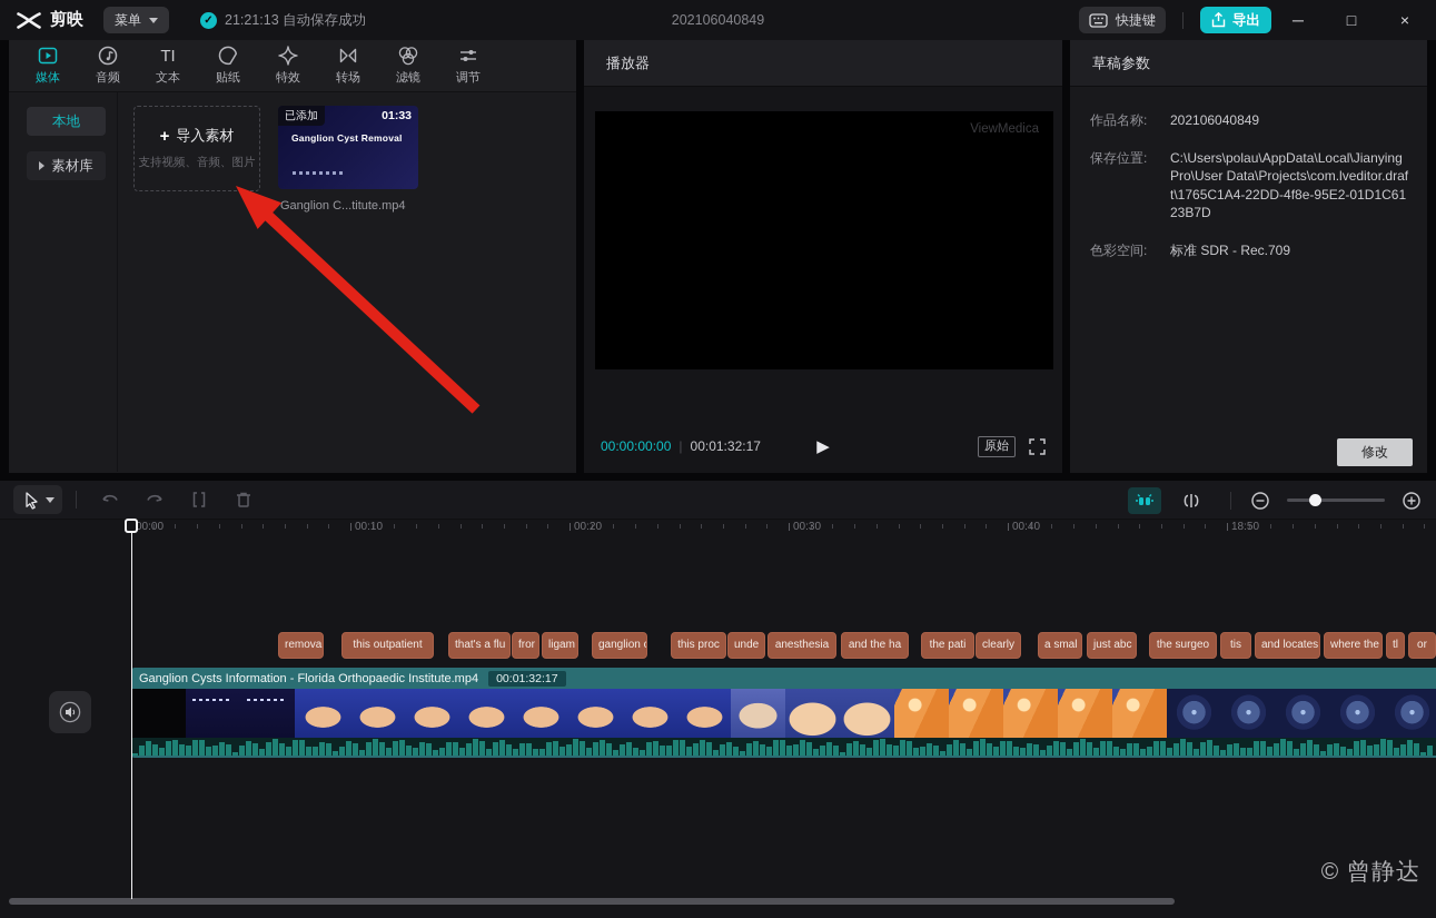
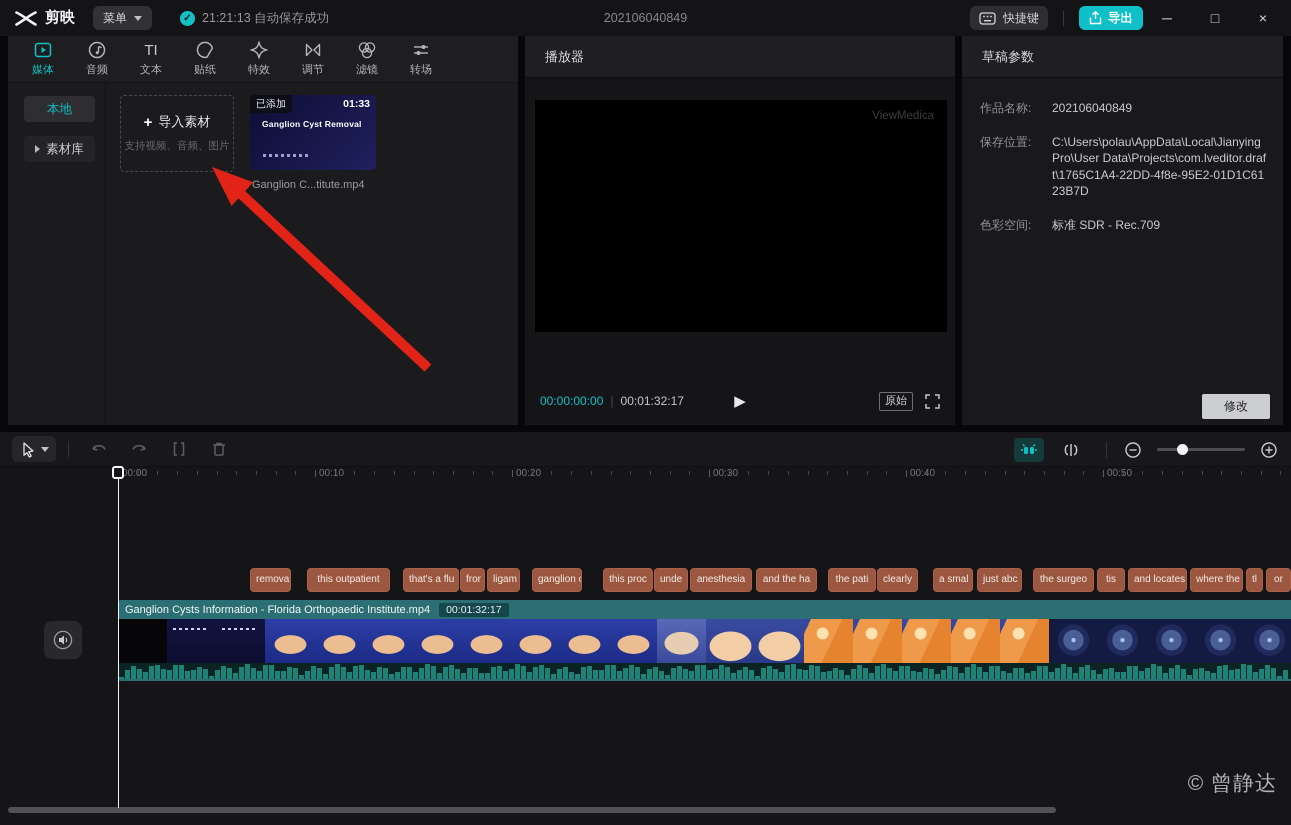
  剪映
  菜单
  ✓
  21:21:13 自动保存成功
  202106040849
  快捷键
  导出
  ─
  □
  ×
  媒体
  音频
  TI
  文本
  贴纸
  特效
- 转场
+ 调节
  滤镜
- 调节
+ 转场
  本地
  素材库
  +
  导入素材
  支持视频、音频、图片
  已添加
  01:33
  Ganglion Cyst Removal
  Ganglion C...titute.mp4
  播放器
  ViewMedica
  00:00:00:00
  |
  00:01:32:17
  ▶
  原始
  草稿参数
  作品名称:
  202106040849
  保存位置:
  C:\Users\polau\AppData\Local\JianyingPro\User Data\Projects\com.lveditor.draft\1765C1A4-22DD-4f8e-95E2-01D1C6123B7D
  色彩空间:
  标准 SDR - Rec.709
  修改
  00:00
  00:10
  00:20
  00:30
  00:40
- 18:50
+ 00:50
  remova
  this outpatient
  that's a flu
  fror
  ligam
  ganglion c
  this proc
  unde
  anesthesia
  and the ha
  the pati
  clearly
  a smal
  just abc
  the surgeo
  tis
  and locates
  where the
  tl
  or
  Ganglion Cysts Information - Florida Orthopaedic Institute.mp4
  00:01:32:17
  © 曾静达
